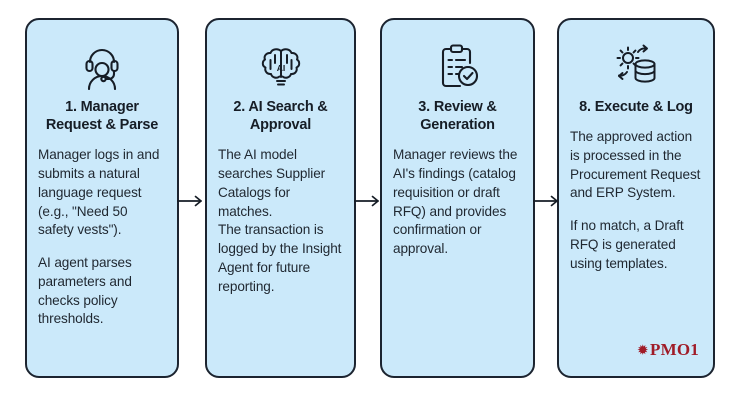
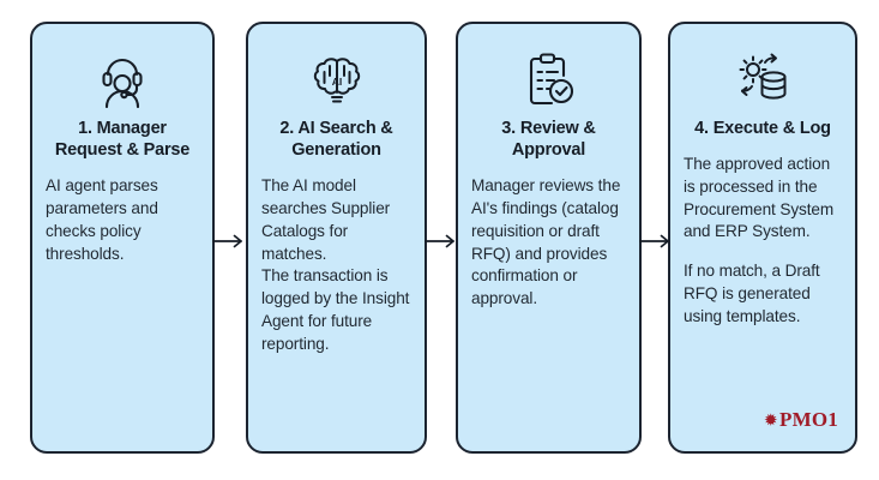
  1. Manager
  Request & Parse
- Manager logs in and submits a natural language request (e.g., "Need 50 safety vests").
  AI agent parses parameters and checks policy thresholds.
  AI
  2. AI Search &
- Approval
+ Generation
  The AI model searches Supplier Catalogs for matches.
  The transaction is logged by the Insight Agent for future reporting.
  3. Review &
- Generation
+ Approval
  Manager reviews the AI's findings (catalog requisition or draft RFQ) and provides confirmation or approval.
- 8. Execute & Log
+ 4. Execute & Log
- The approved action is processed in the Procurement Request and ERP System.
+ The approved action is processed in the Procurement System and ERP System.
  If no match, a Draft RFQ is generated using templates.
  ✹
  PMO1
